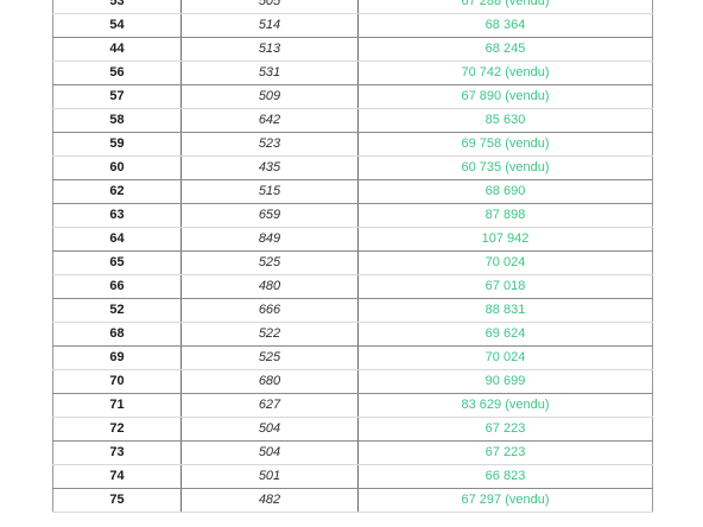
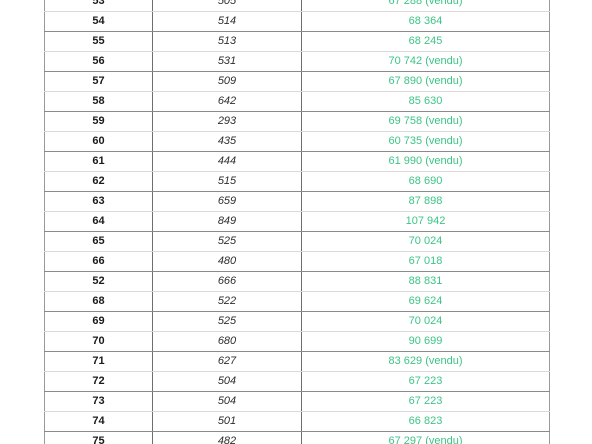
  53	505	67 288 (vendu)
  54	514	68 364
- 44	513	68 245
+ 55	513	68 245
  56	531	70 742 (vendu)
  57	509	67 890 (vendu)
  58	642	85 630
- 59	523	69 758 (vendu)
+ 59	293	69 758 (vendu)
  60	435	60 735 (vendu)
+ 61	444	61 990 (vendu)
  62	515	68 690
  63	659	87 898
  64	849	107 942
  65	525	70 024
  66	480	67 018
  52	666	88 831
  68	522	69 624
  69	525	70 024
  70	680	90 699
  71	627	83 629 (vendu)
  72	504	67 223
  73	504	67 223
  74	501	66 823
  75	482	67 297 (vendu)
